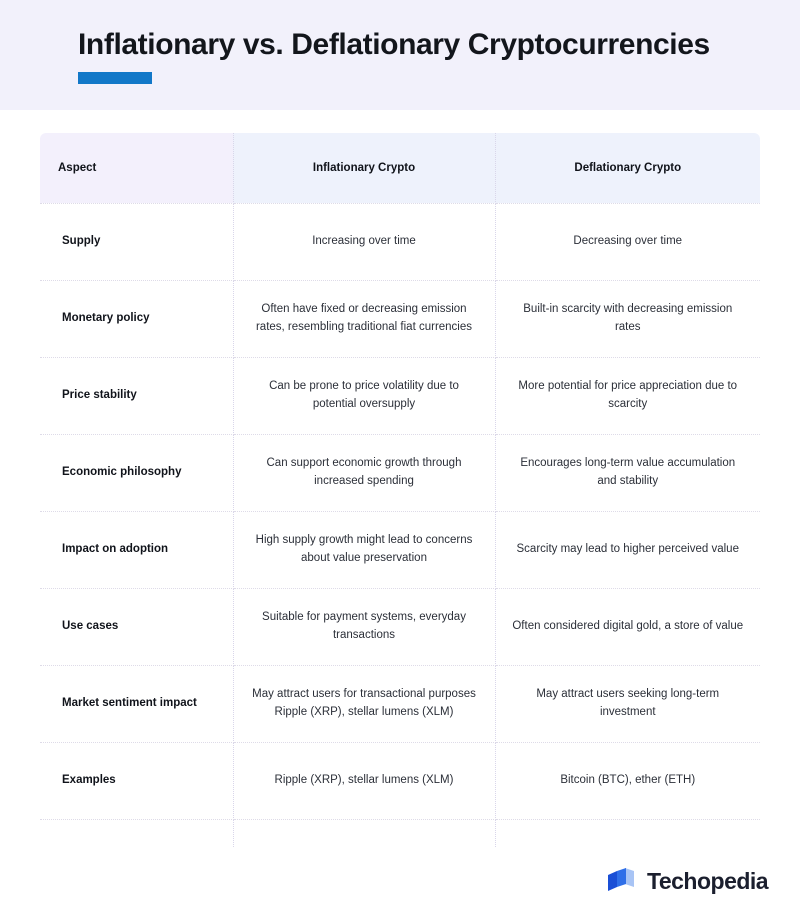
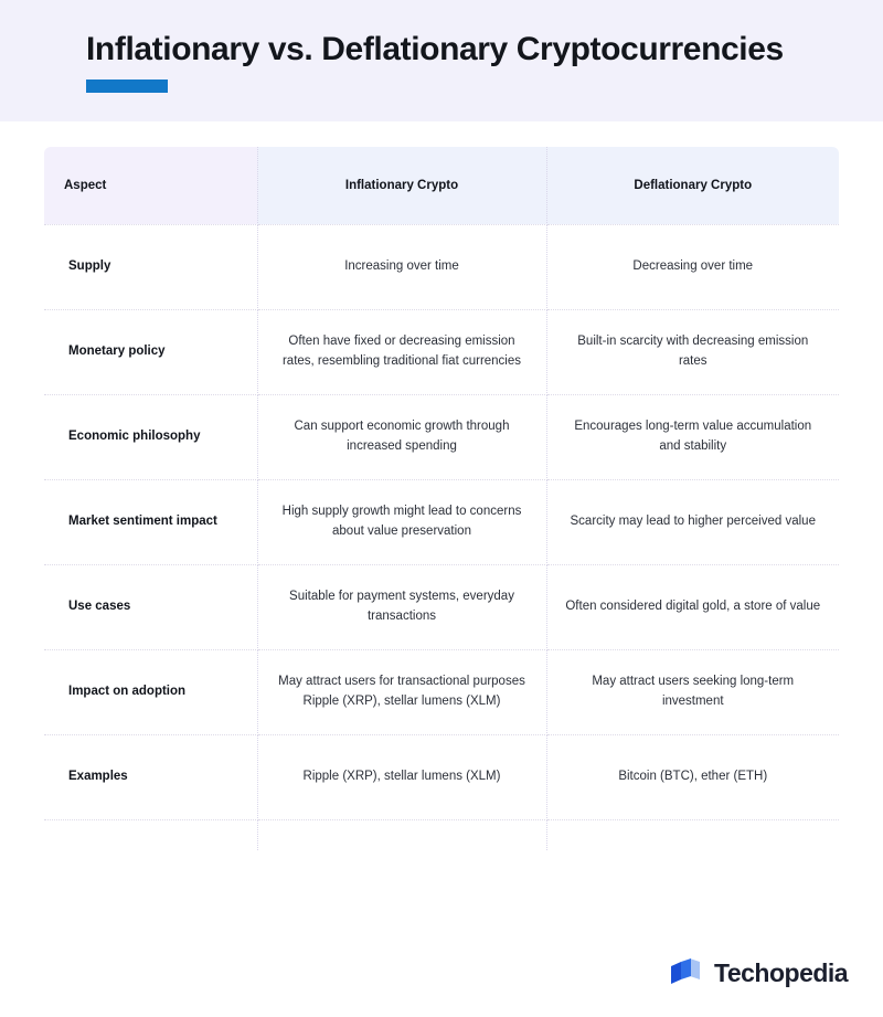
  Inflationary vs. Deflationary Cryptocurrencies
  Aspect	Inflationary Crypto	Deflationary Crypto
  Supply	Increasing over time	Decreasing over time
  Monetary policy	Often have fixed or decreasing emission rates, resembling traditional fiat currencies	Built-in scarcity with decreasing emission rates
- Price stability	Can be prone to price volatility due to potential oversupply	More potential for price appreciation due to scarcity
  Economic philosophy	Can support economic growth through increased spending	Encourages long-term value accumulation and stability
- Impact on adoption	High supply growth might lead to concerns about value preservation	Scarcity may lead to higher perceived value
+ Market sentiment impact	High supply growth might lead to concerns about value preservation	Scarcity may lead to higher perceived value
  Use cases	Suitable for payment systems, everyday transactions	Often considered digital gold, a store of value
- Market sentiment impact	May attract users for transactional purposes Ripple (XRP), stellar lumens (XLM)	May attract users seeking long-term investment
+ Impact on adoption	May attract users for transactional purposes Ripple (XRP), stellar lumens (XLM)	May attract users seeking long-term investment
  Examples	Ripple (XRP), stellar lumens (XLM)	Bitcoin (BTC), ether (ETH)
  Techopedia
